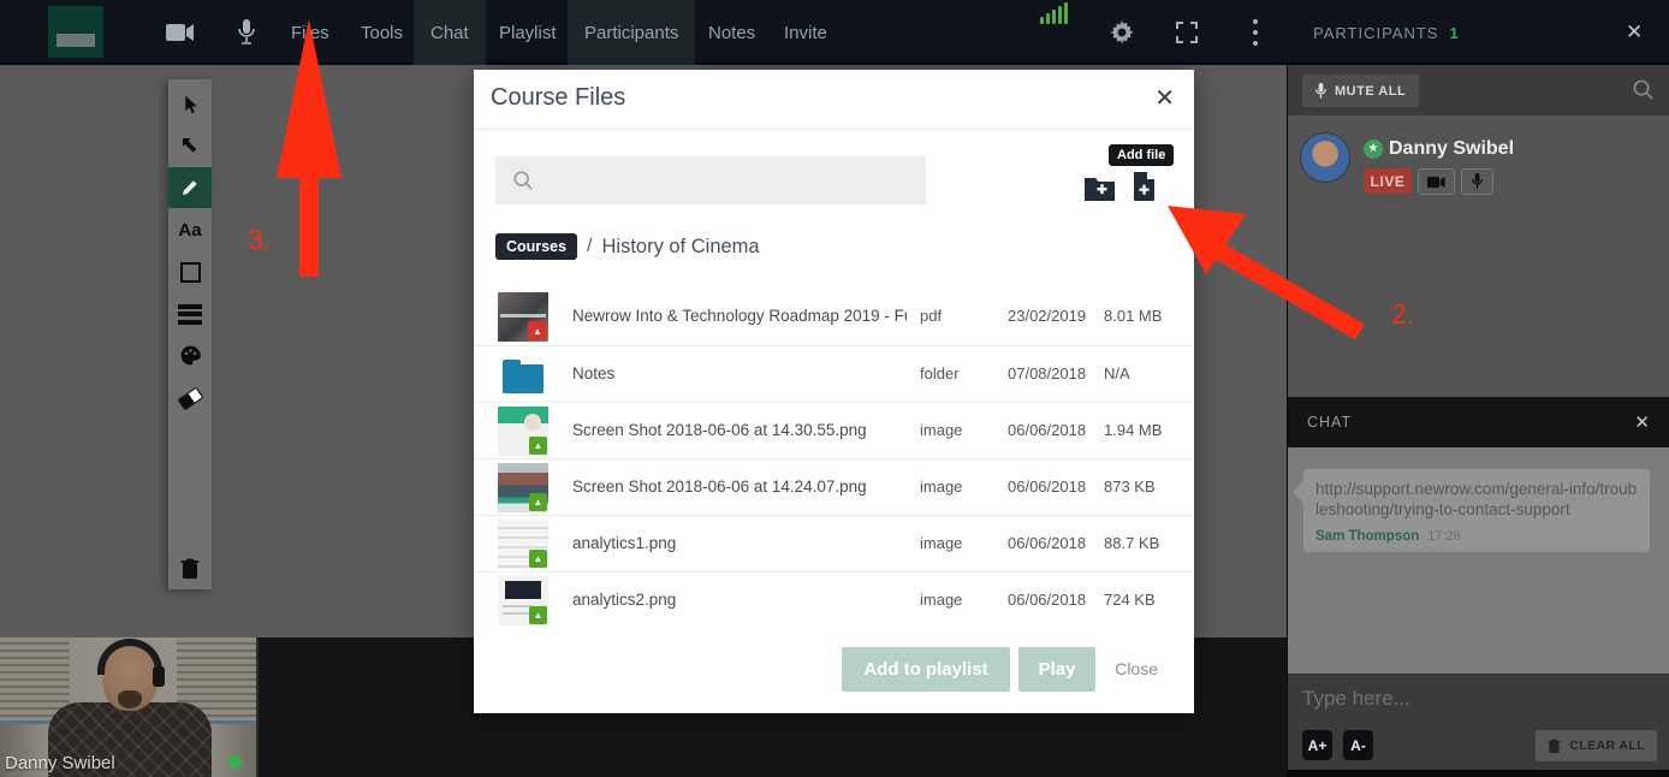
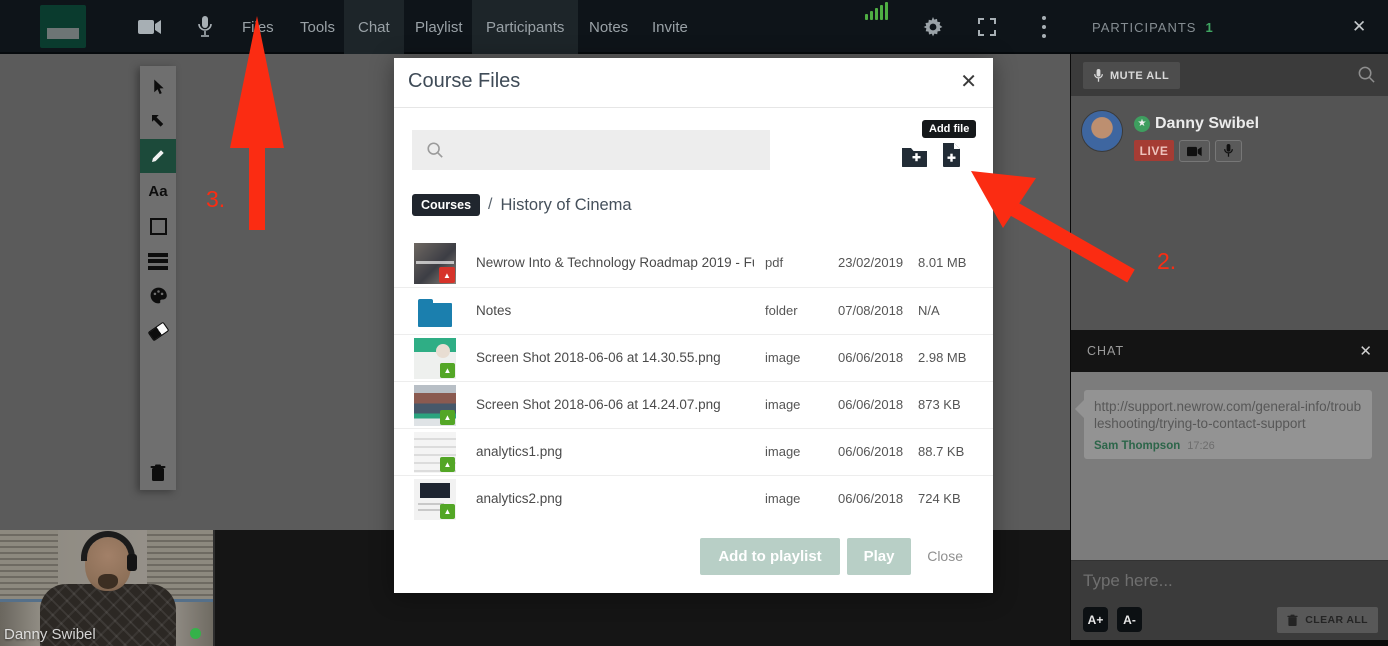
  Fies
  Tools
  Chat
  Playlist
  Participants
  Notes
  Invite
  PARTICIPANTS
  1
  ✕
  Aa
  Danny Swibel
  MUTE ALL
  ★
  Danny Swibel
  LIVE
  CHAT
  ✕
  http://support.newrow.com/general-info/troubleshooting/trying-to-contact-support
  Sam Thompson 17:26
  Type here...
  A+
  A-
  CLEAR ALL
  Course Files
  ✕
  Add file
  Courses
  /
  History of Cinema
  ▲
  Newrow Into & Technology Roadmap 2019 - F
  pdf
  23/02/2019
  8.01 MB
  Notes
  folder
  07/08/2018
  N/A
  ▲
  Screen Shot 2018-06-06 at 14.30.55.png
  image
  06/06/2018
- 1.94 MB
+ 2.98 MB
  ▲
  Screen Shot 2018-06-06 at 14.24.07.png
  image
  06/06/2018
  873 KB
  ▲
  analytics1.png
  image
  06/06/2018
  88.7 KB
  ▲
  analytics2.png
  image
  06/06/2018
  724 KB
  Add to playlist
  Play
  Close
  3.
  2.
